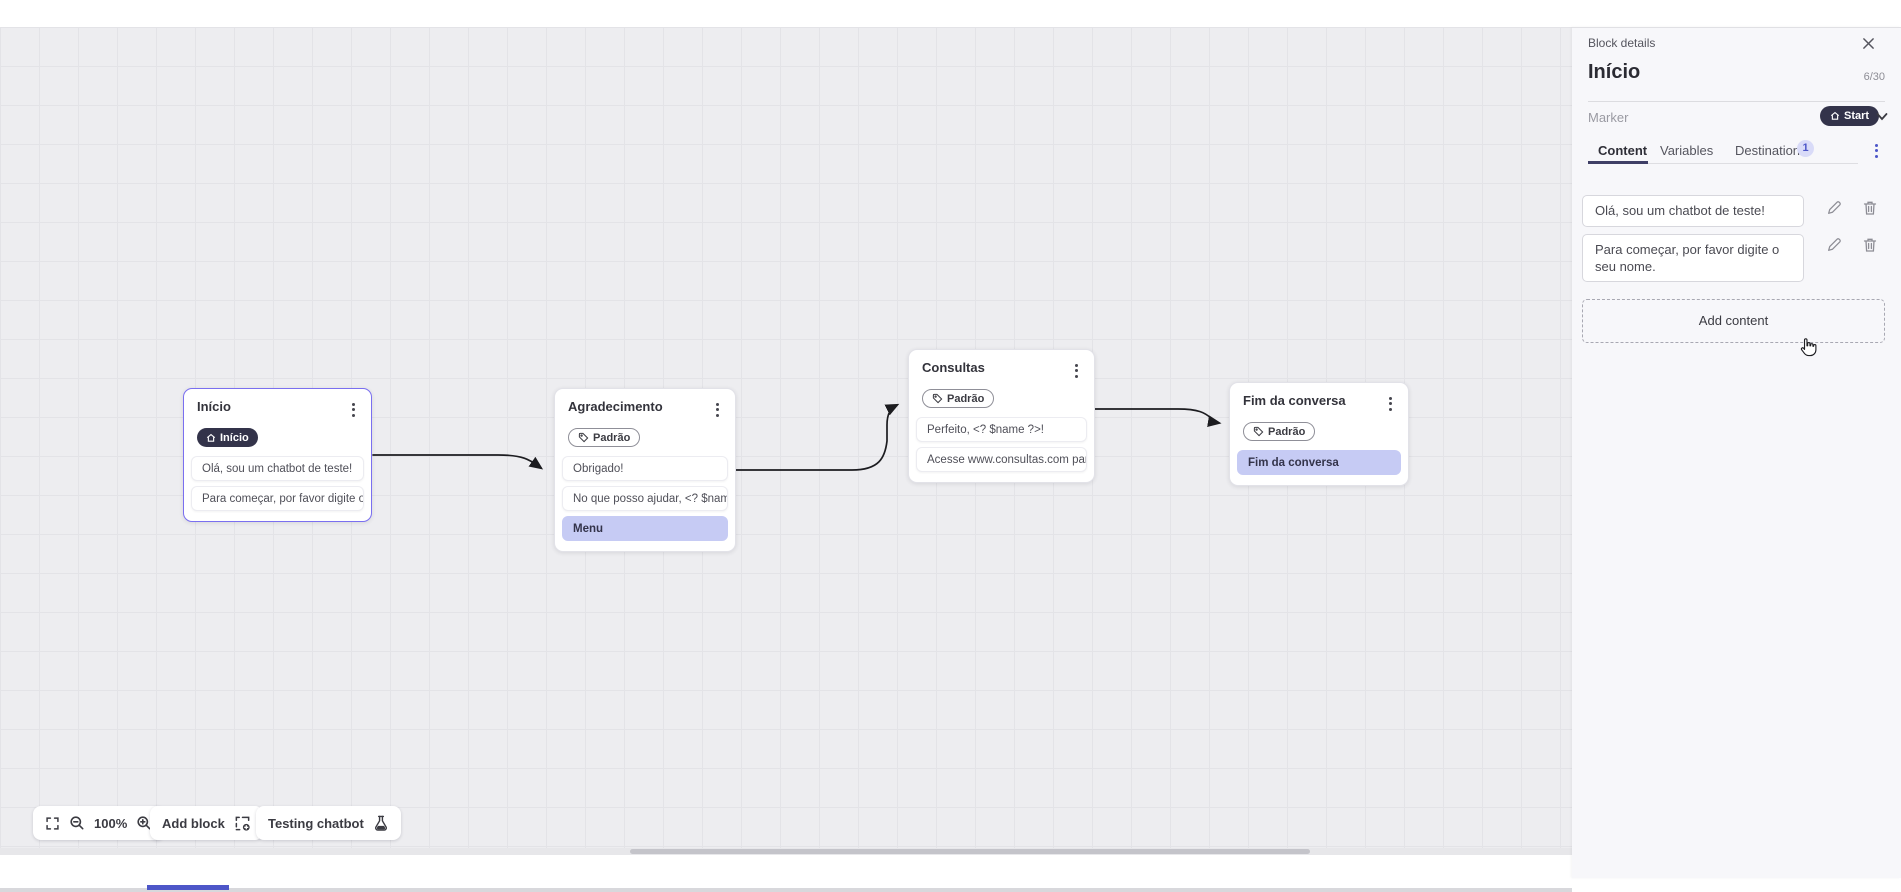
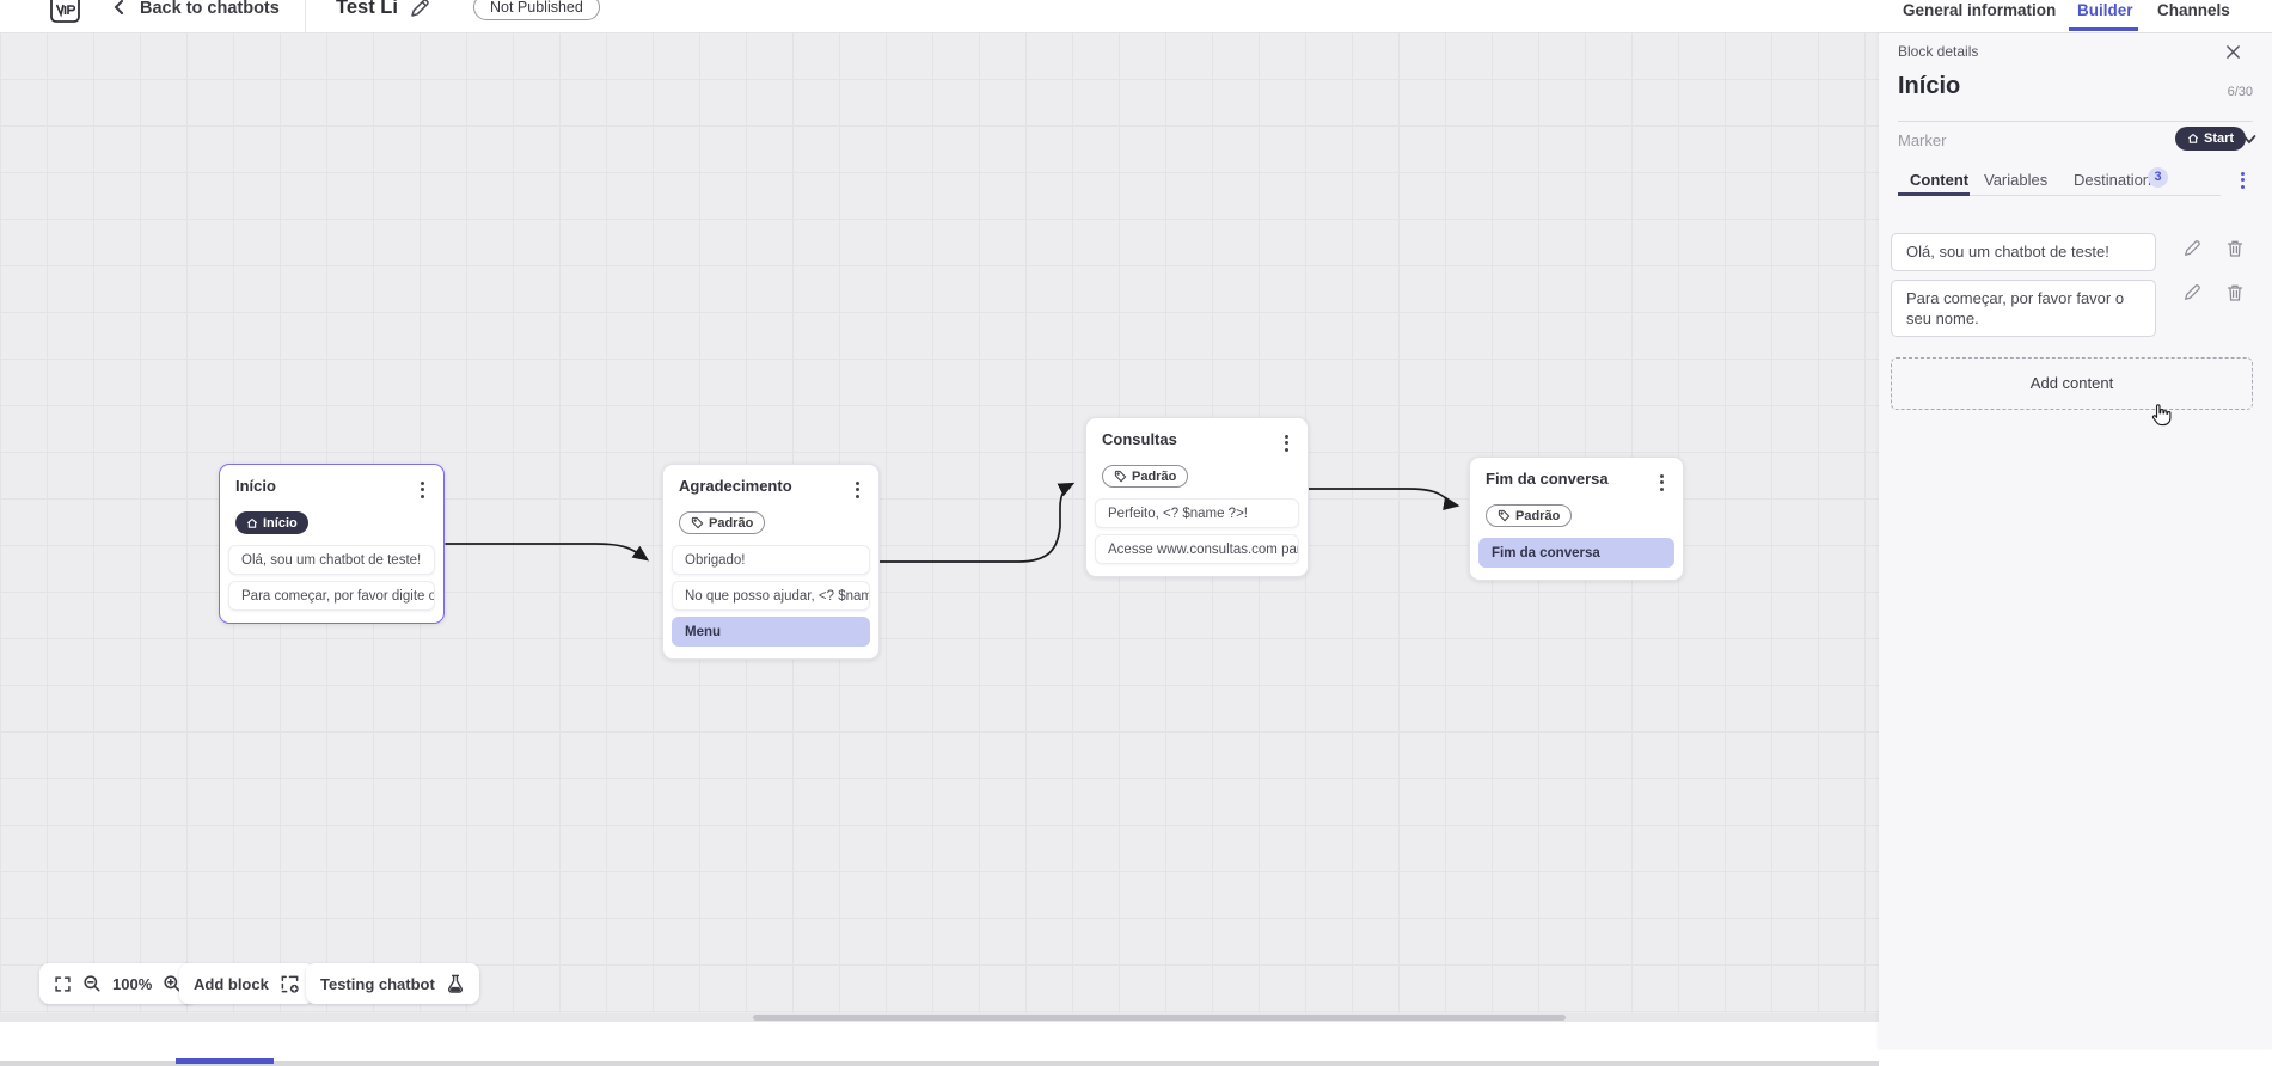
+ Back to chatbots
+ Test Li
+ Not Published
+ General information
+ Builder
+ Channels
  Início
  Início
  Olá, sou um chatbot de teste!
  Para começar, por favor digite o
  Agradecimento
  Padrão
  Obrigado!
  No que posso ajudar, <? $nam
  Menu
  Consultas
  Padrão
  Perfeito, <? $name ?>!
  Acesse www.consultas.com par
  Fim da conversa
  Padrão
  Fim da conversa
  100%
  Add block
  Testing chatbot
  Block details
  Início
  6/30
  Marker
  Start
  Content
  Variables
  Destinatio
- 1
+ 3
  Olá, sou um chatbot de teste!
- Para começar, por favor digite o seu nome.
+ Para começar, por favor favor o seu nome.
  Add content
